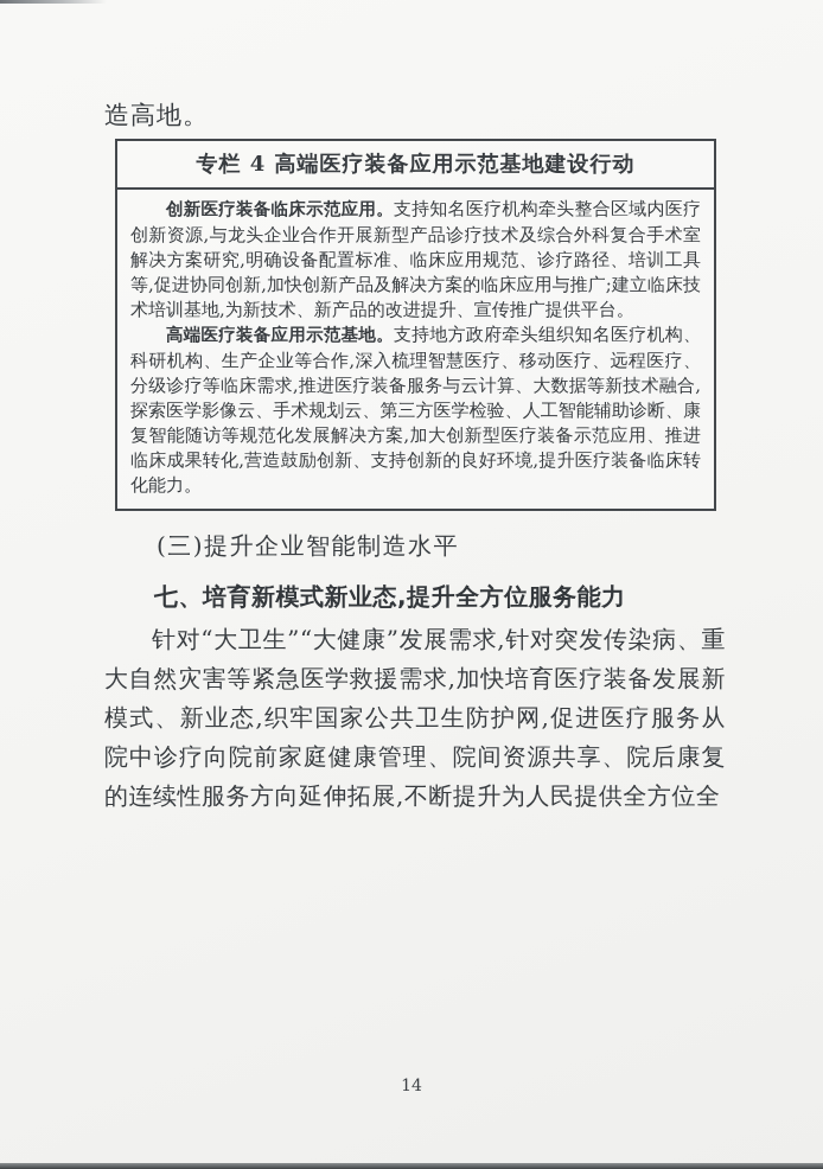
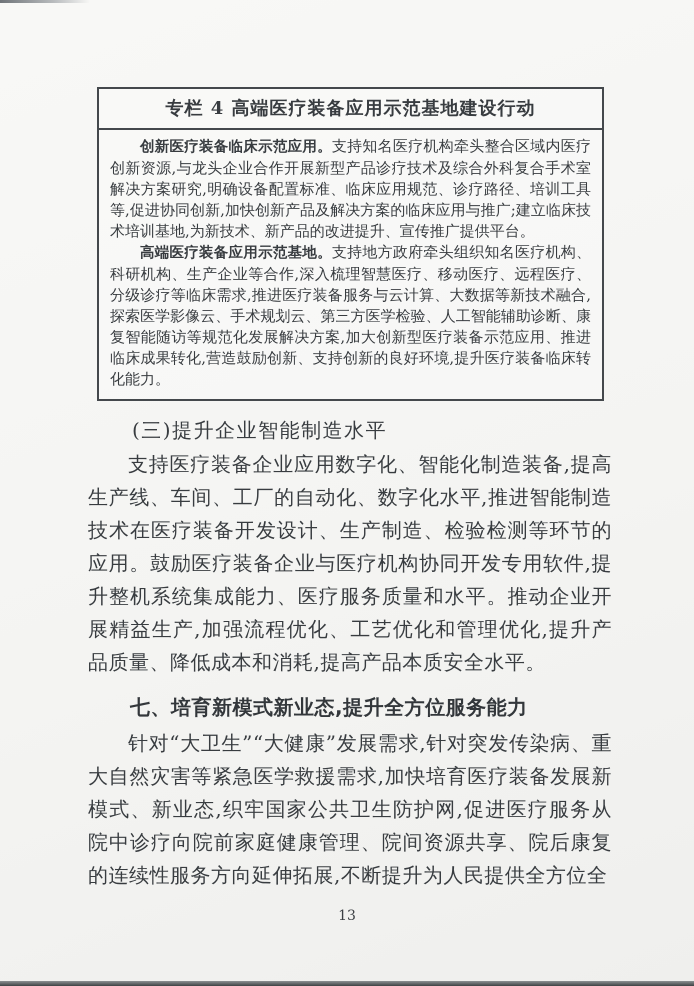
- 造高地。
  专栏 4 高端医疗装备应用示范基地建设行动
  创新医疗装备临床示范应用。支持知名医疗机构牵头整合区域内医疗创新资源,与龙头企业合作开展新型产品诊疗技术及综合外科复合手术室解决方案研究,明确设备配置标准、临床应用规范、诊疗路径、培训工具等,促进协同创新,加快创新产品及解决方案的临床应用与推广;建立临床技术培训基地,为新技术、新产品的改进提升、宣传推广提供平台。
  高端医疗装备应用示范基地。支持地方政府牵头组织知名医疗机构、科研机构、生产企业等合作,深入梳理智慧医疗、移动医疗、远程医疗、分级诊疗等临床需求,推进医疗装备服务与云计算、大数据等新技术融合,探索医学影像云、手术规划云、第三方医学检验、人工智能辅助诊断、康复智能随访等规范化发展解决方案,加大创新型医疗装备示范应用、推进临床成果转化,营造鼓励创新、支持创新的良好环境,提升医疗装备临床转化能力。
  (三)提升企业智能制造水平
+ 支持医疗装备企业应用数字化、智能化制造装备,提高生产线、车间、工厂的自动化、数字化水平,推进智能制造技术在医疗装备开发设计、生产制造、检验检测等环节的应用。鼓励医疗装备企业与医疗机构协同开发专用软件,提升整机系统集成能力、医疗服务质量和水平。推动企业开展精益生产,加强流程优化、工艺优化和管理优化,提升产品质量、降低成本和消耗,提高产品本质安全水平。
  七、培育新模式新业态,提升全方位服务能力
  针对“大卫生”“大健康”发展需求,针对突发传染病、重大自然灾害等紧急医学救援需求,加快培育医疗装备发展新模式、新业态,织牢国家公共卫生防护网,促进医疗服务从院中诊疗向院前家庭健康管理、院间资源共享、院后康复的连续性服务方向延伸拓展,不断提升为人民提供全方位全
- 14
+ 13
